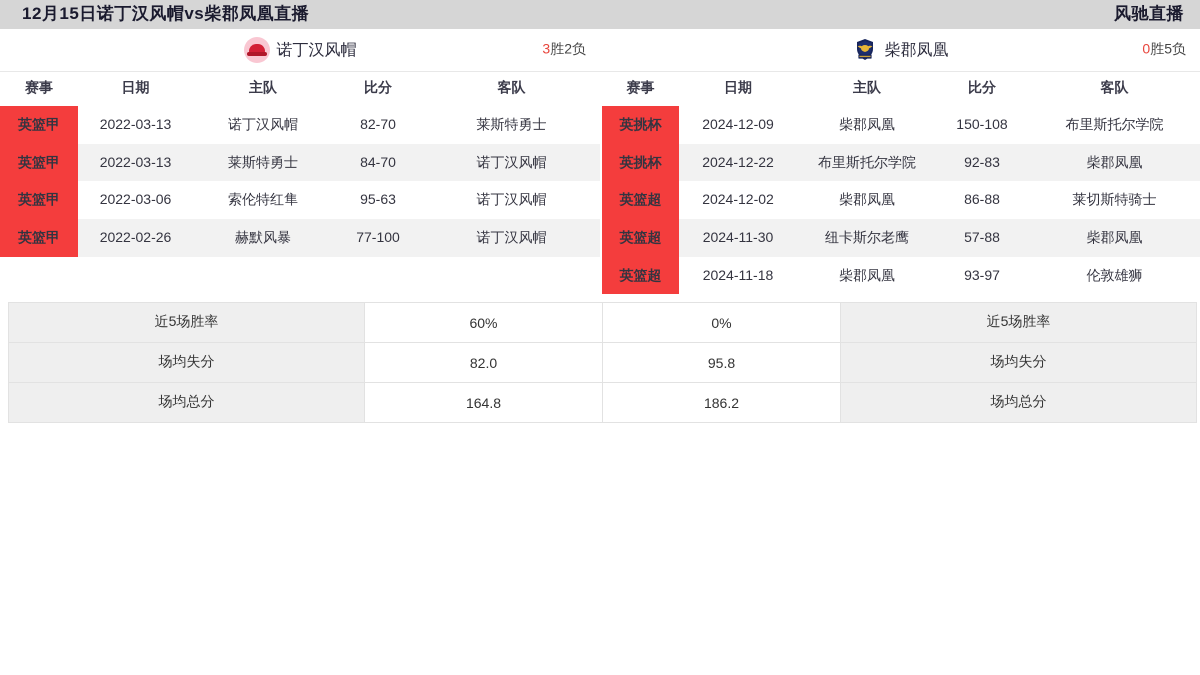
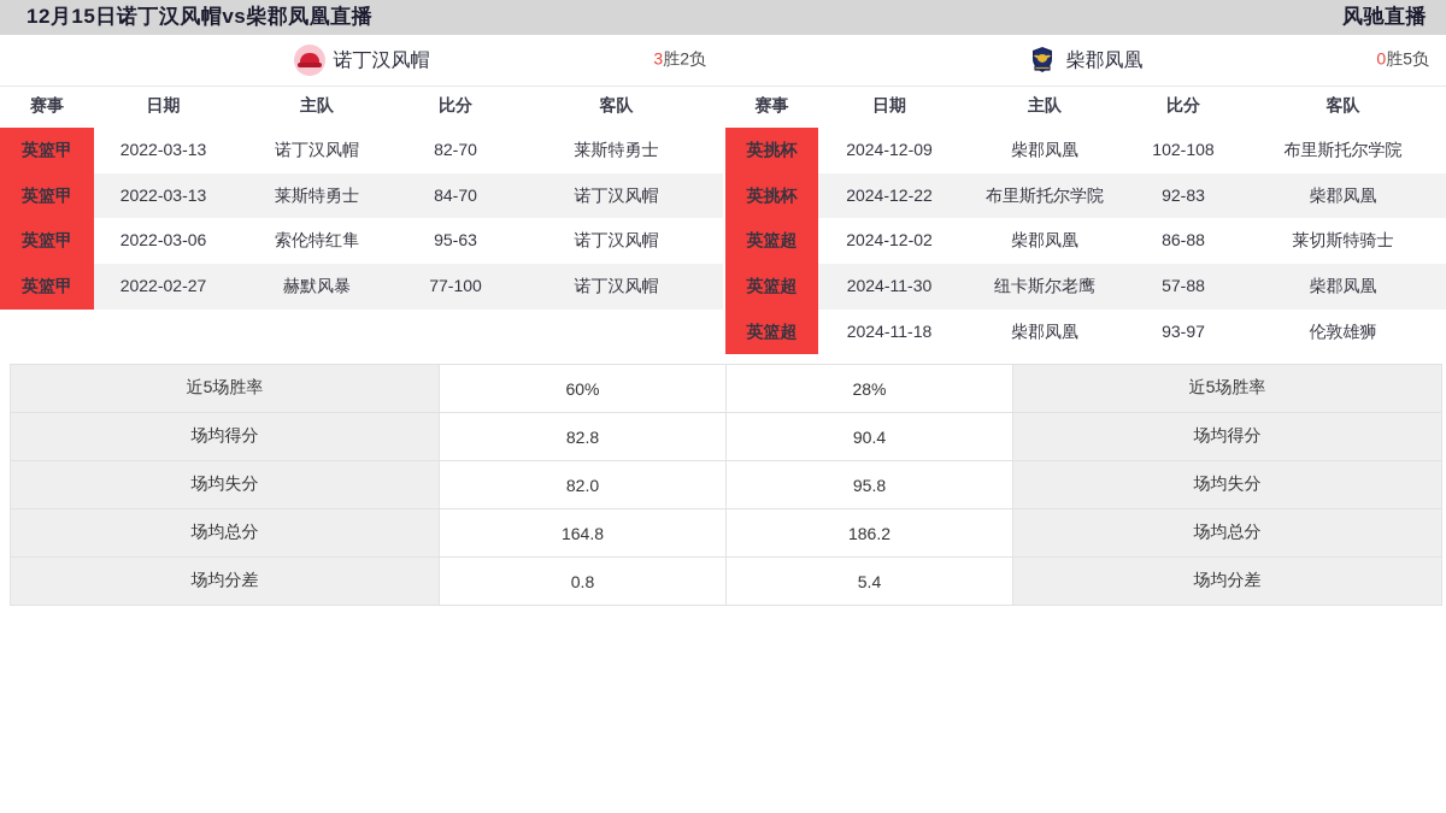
  12月15日诺丁汉风帽vs柴郡凤凰直播
  风驰直播
  诺丁汉风帽
  3胜2负
  柴郡凤凰
  0胜5负
  赛事	日期	主队	比分	客队
  英篮甲	2022-03-13	诺丁汉风帽	82-70	莱斯特勇士
  英篮甲	2022-03-13	莱斯特勇士	84-70	诺丁汉风帽
  英篮甲	2022-03-06	索伦特红隼	95-63	诺丁汉风帽
- 英篮甲	2022-02-26	赫默风暴	77-100	诺丁汉风帽
+ 英篮甲	2022-02-27	赫默风暴	77-100	诺丁汉风帽
  赛事	日期	主队	比分	客队
- 英挑杯	2024-12-09	柴郡凤凰	150-108	布里斯托尔学院
+ 英挑杯	2024-12-09	柴郡凤凰	102-108	布里斯托尔学院
  英挑杯	2024-12-22	布里斯托尔学院	92-83	柴郡凤凰
  英篮超	2024-12-02	柴郡凤凰	86-88	莱切斯特骑士
  英篮超	2024-11-30	纽卡斯尔老鹰	57-88	柴郡凤凰
  英篮超	2024-11-18	柴郡凤凰	93-97	伦敦雄狮
- 近5场胜率	60%	0%	近5场胜率
+ 近5场胜率	60%	28%	近5场胜率
+ 场均得分	82.8	90.4	场均得分
  场均失分	82.0	95.8	场均失分
  场均总分	164.8	186.2	场均总分
+ 场均分差	0.8	5.4	场均分差
